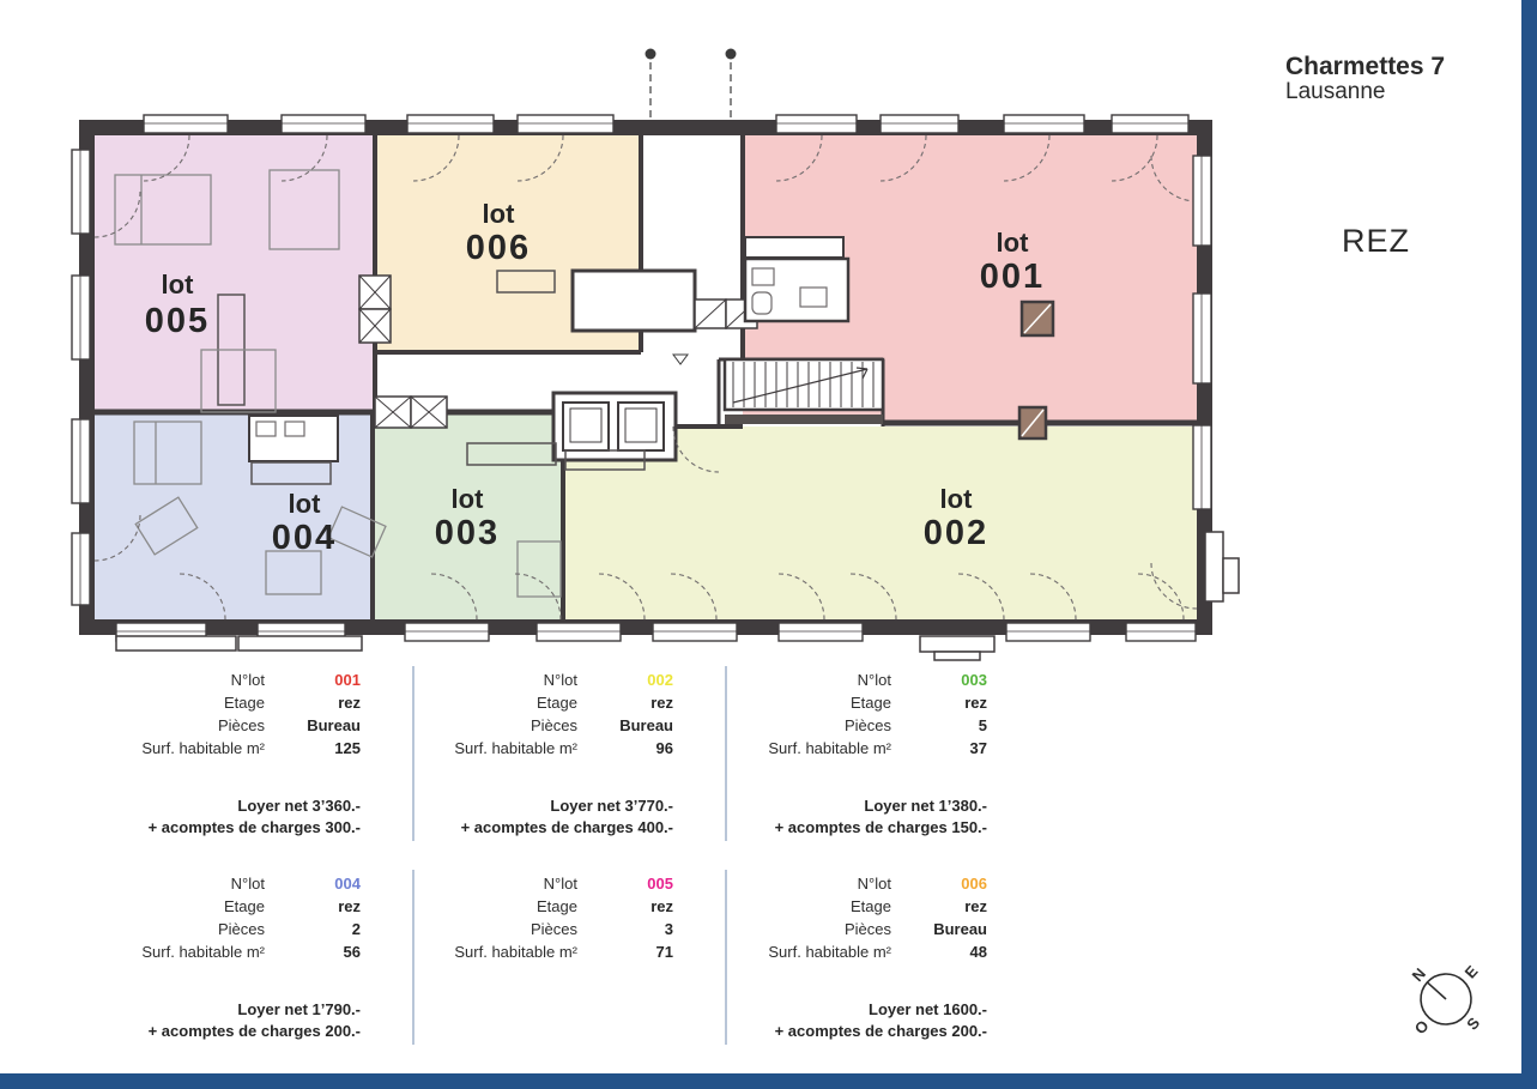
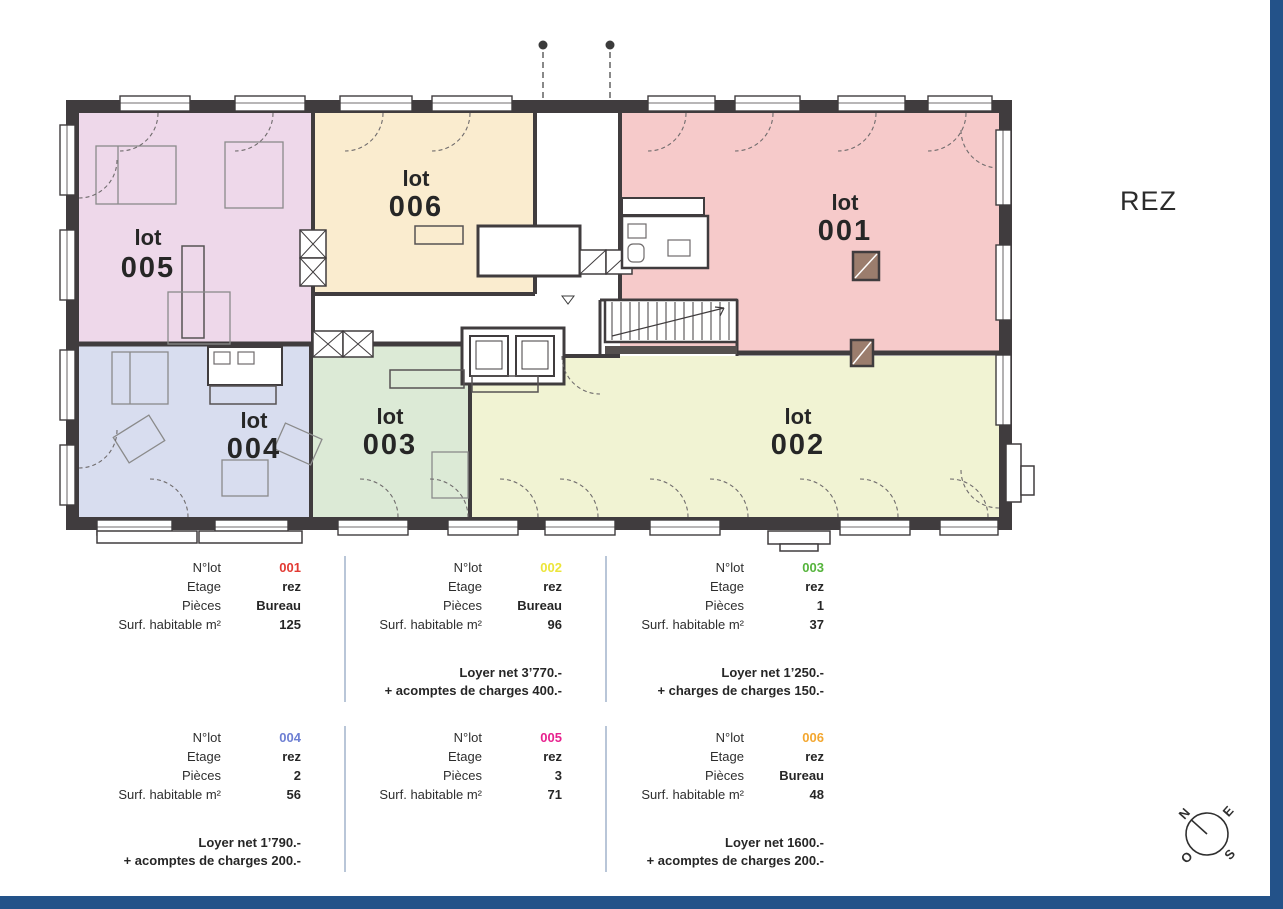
- Charmettes 7
- Lausanne
  REZ
  lot
  005
  lot
  006
  lot
  001
  lot
  004
  lot
  003
  lot
  002
  N°lot
  001
  Etage
  rez
  Pièces
  Bureau
  Surf. habitable m²
  125
- Loyer net 3’360.-
- + acomptes de charges 300.-
  N°lot
  002
  Etage
  rez
  Pièces
  Bureau
  Surf. habitable m²
  96
  Loyer net 3’770.-
  + acomptes de charges 400.-
  N°lot
  003
  Etage
  rez
  Pièces
- 5
+ 1
  Surf. habitable m²
  37
- Loyer net 1’380.-
+ Loyer net 1’250.-
- + acomptes de charges 150.-
+ + charges de charges 150.-
  N°lot
  004
  Etage
  rez
  Pièces
  2
  Surf. habitable m²
  56
  Loyer net 1’790.-
  + acomptes de charges 200.-
  N°lot
  005
  Etage
  rez
  Pièces
  3
  Surf. habitable m²
  71
  N°lot
  006
  Etage
  rez
  Pièces
  Bureau
  Surf. habitable m²
  48
  Loyer net 1600.-
  + acomptes de charges 200.-
